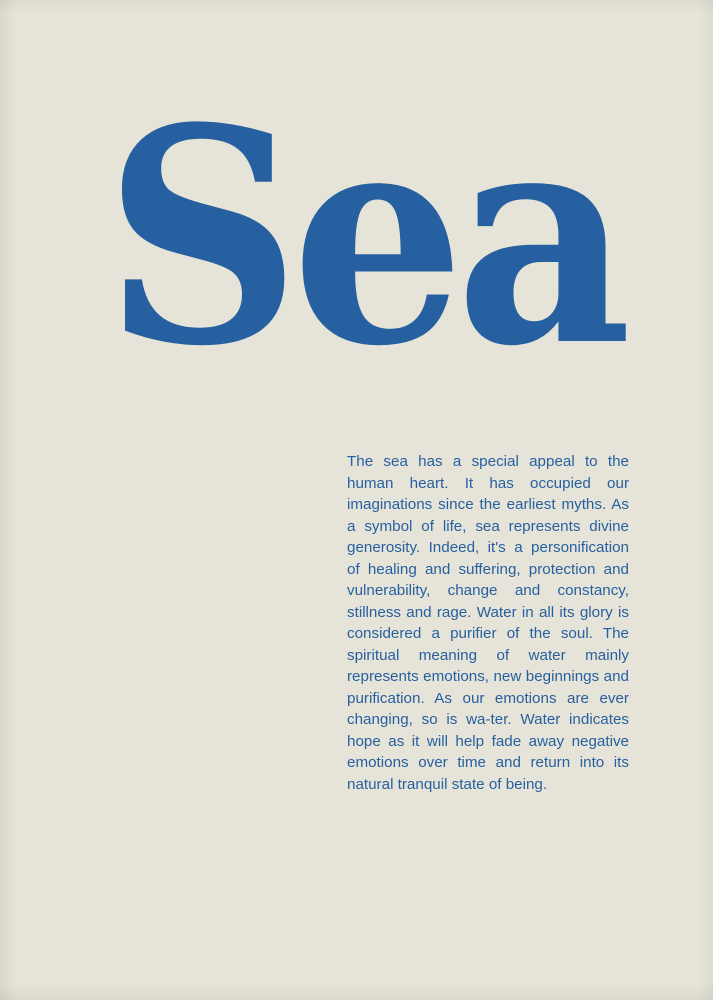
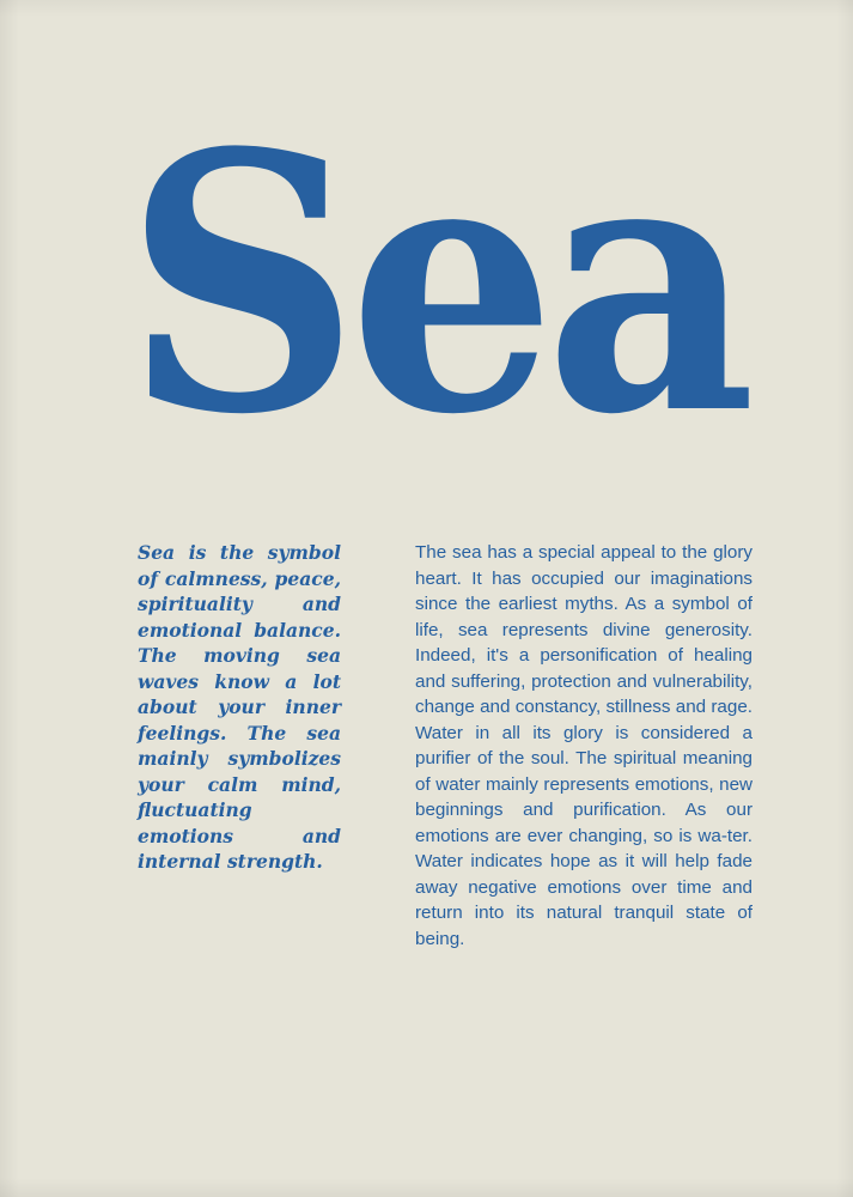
  Sea
+ Sea is the symbol of calmness, peace, spirituality and emotional balance. The moving sea waves know a lot about your inner feelings. The sea mainly symbolizes your calm mind, fluctuating emotions and internal strength.
- The sea has a special appeal to the human heart. It has occupied our imaginations since the earliest myths. As a symbol of life, sea represents divine generosity. Indeed, it's a personification of healing and suffering, protection and vulnerability, change and constancy, stillness and rage. Water in all its glory is considered a purifier of the soul. The spiritual meaning of water mainly represents emotions, new beginnings and purification. As our emotions are ever changing, so is wa-ter. Water indicates hope as it will help fade away negative emotions over time and return into its natural tranquil state of being.
+ The sea has a special appeal to the glory heart. It has occupied our imaginations since the earliest myths. As a symbol of life, sea represents divine generosity. Indeed, it's a personification of healing and suffering, protection and vulnerability, change and constancy, stillness and rage. Water in all its glory is considered a purifier of the soul. The spiritual meaning of water mainly represents emotions, new beginnings and purification. As our emotions are ever changing, so is wa-ter. Water indicates hope as it will help fade away negative emotions over time and return into its natural tranquil state of being.
